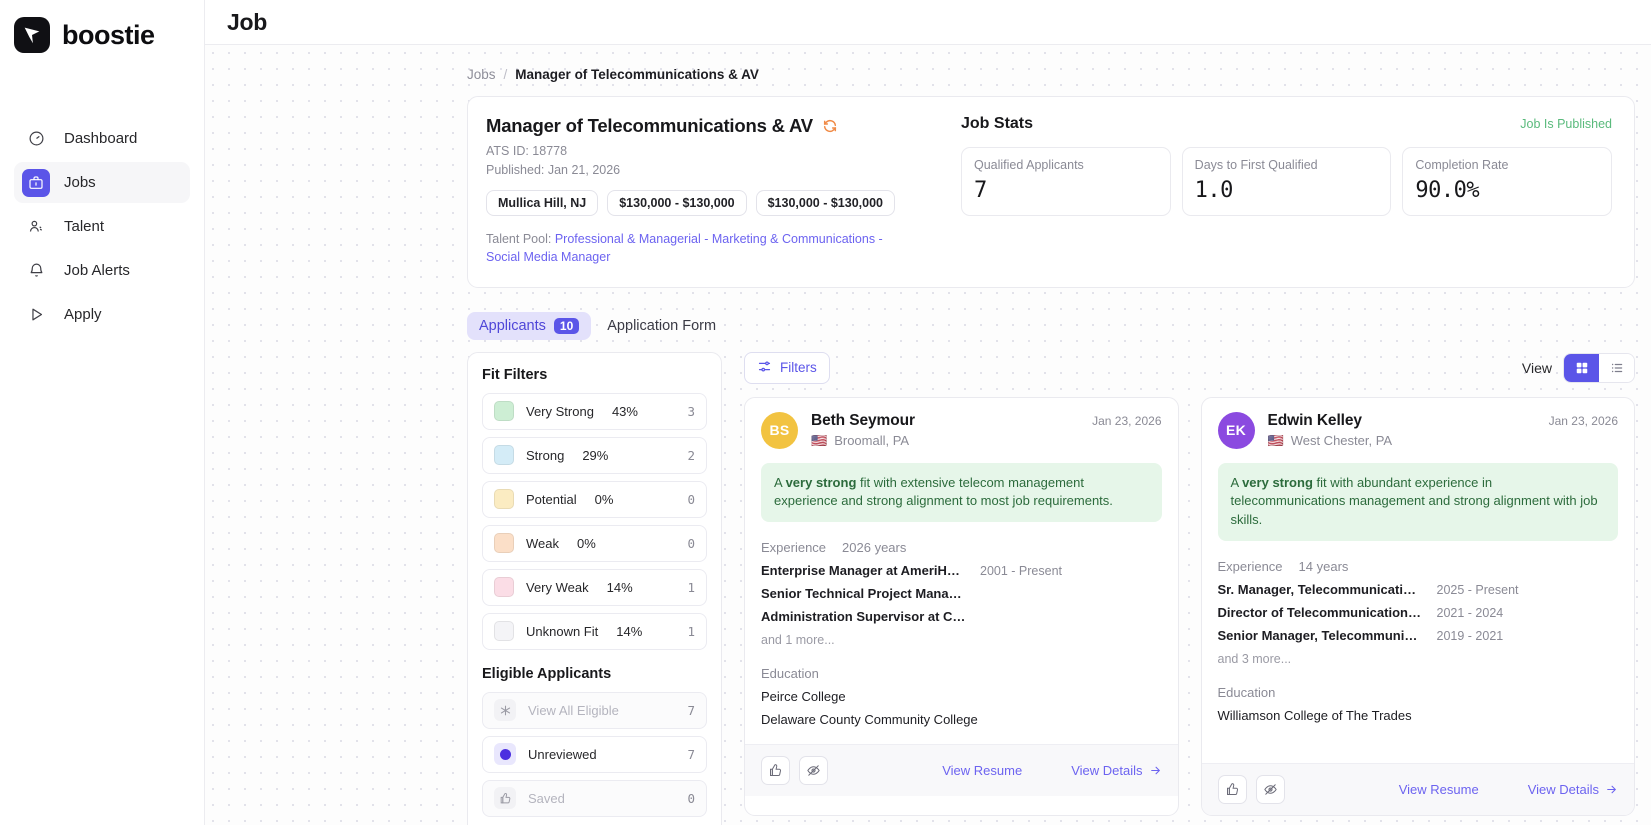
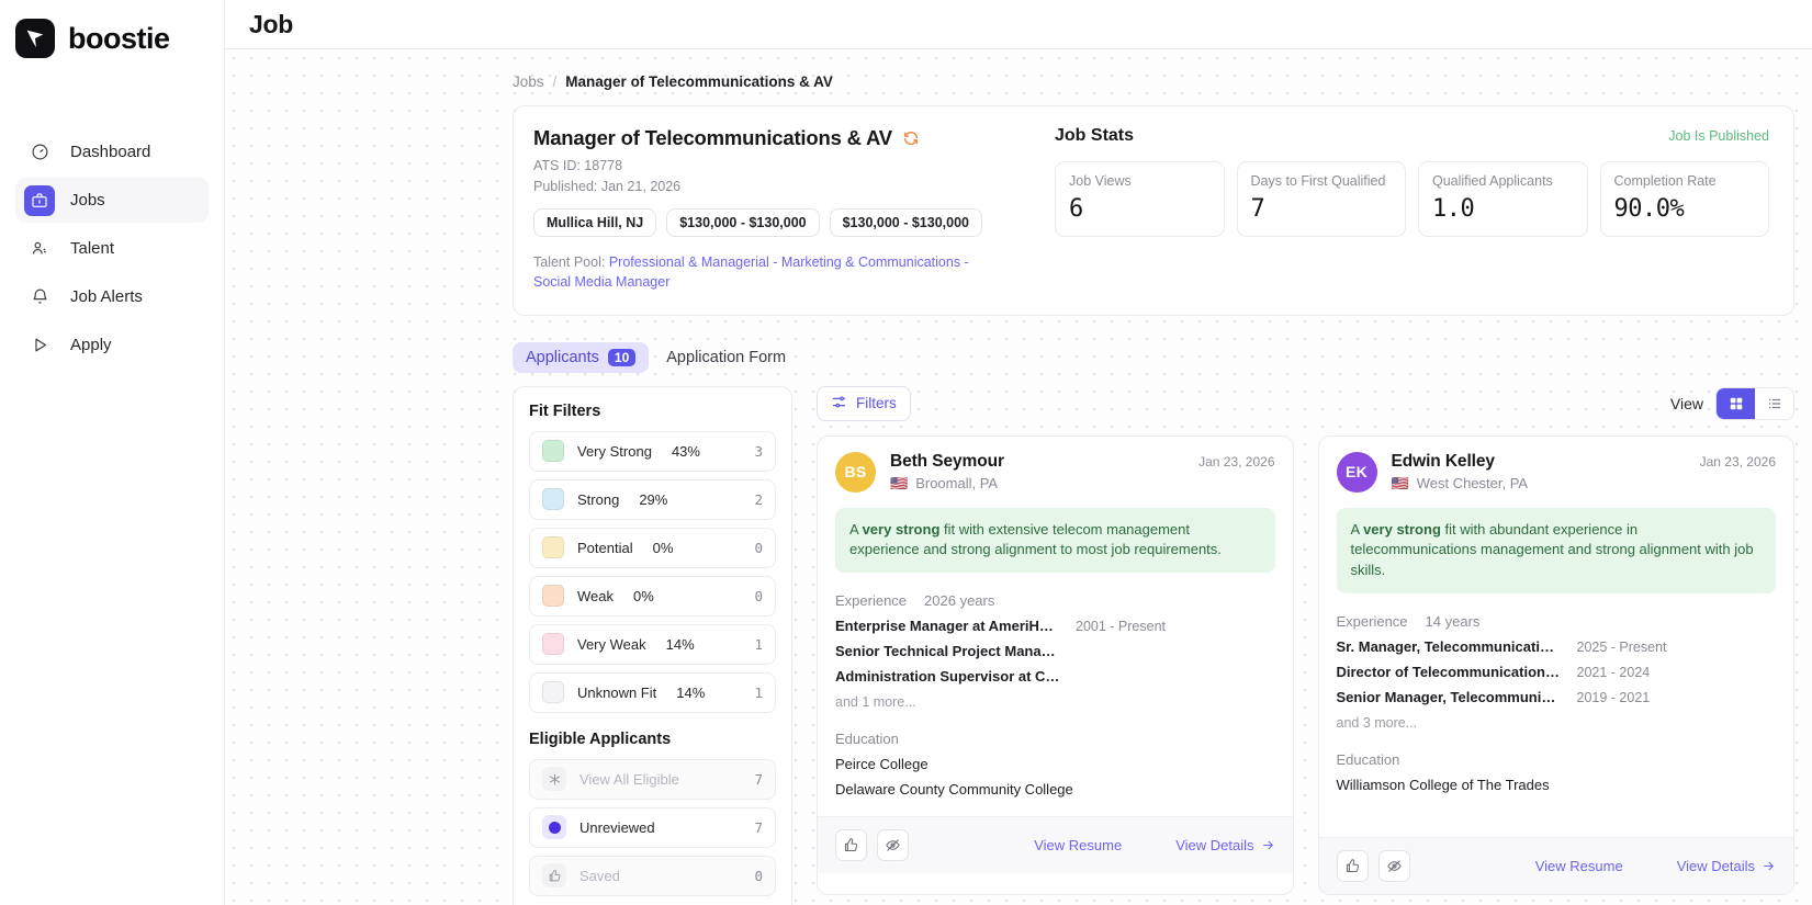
  boostie
  Dashboard
  Jobs
  Talent
  Job Alerts
  Apply
  Job
  Jobs
  /
  Manager of Telecommunications & AV
  Manager of Telecommunications & AV
  ATS ID: 18778
  Published: Jan 21, 2026
  Mullica Hill, NJ
  $130,000 - $130,000
  $130,000 - $130,000
  Talent Pool: Professional & Managerial - Marketing & Communications - Social Media Manager
  Job Stats
  Job Is Published
+ Job Views
+ 6
- Qualified Applicants
+ Days to First Qualified
  7
- Days to First Qualified
+ Qualified Applicants
  1.0
  Completion Rate
  90.0%
  Applicants
  10
  Application Form
  Fit Filters
  Very Strong
  43%
  3
  Strong
  29%
  2
  Potential
  0%
  0
  Weak
  0%
  0
  Very Weak
  14%
  1
  Unknown Fit
  14%
  1
  Eligible Applicants
  View All Eligible
  7
  Unreviewed
  7
  Saved
  0
  Filters
  View
  BS
  Beth Seymour
  🇺🇸
  Broomall, PA
  Jan 23, 2026
  A very strong fit with extensive telecom management experience and strong alignment to most job requirements.
  Experience
  2026 years
  Enterprise Manager at AmeriHea.
  2001 - Present
  Senior Technical Project Manage.
  Administration Supervisor at Can
  and 1 more...
  Education
  Peirce College
  Delaware County Community College
  View Resume
  View Details
  EK
  Edwin Kelley
  🇺🇸
  West Chester, PA
  Jan 23, 2026
  A very strong fit with abundant experience in telecommunications management and strong alignment with job skills.
  Experience
  14 years
  Sr. Manager, Telecommunication.
  2025 - Present
  Director of Telecommunications .
  2021 - 2024
  Senior Manager, Telecommunica.
  2019 - 2021
  and 3 more...
  Education
  Williamson College of The Trades
  View Resume
  View Details
